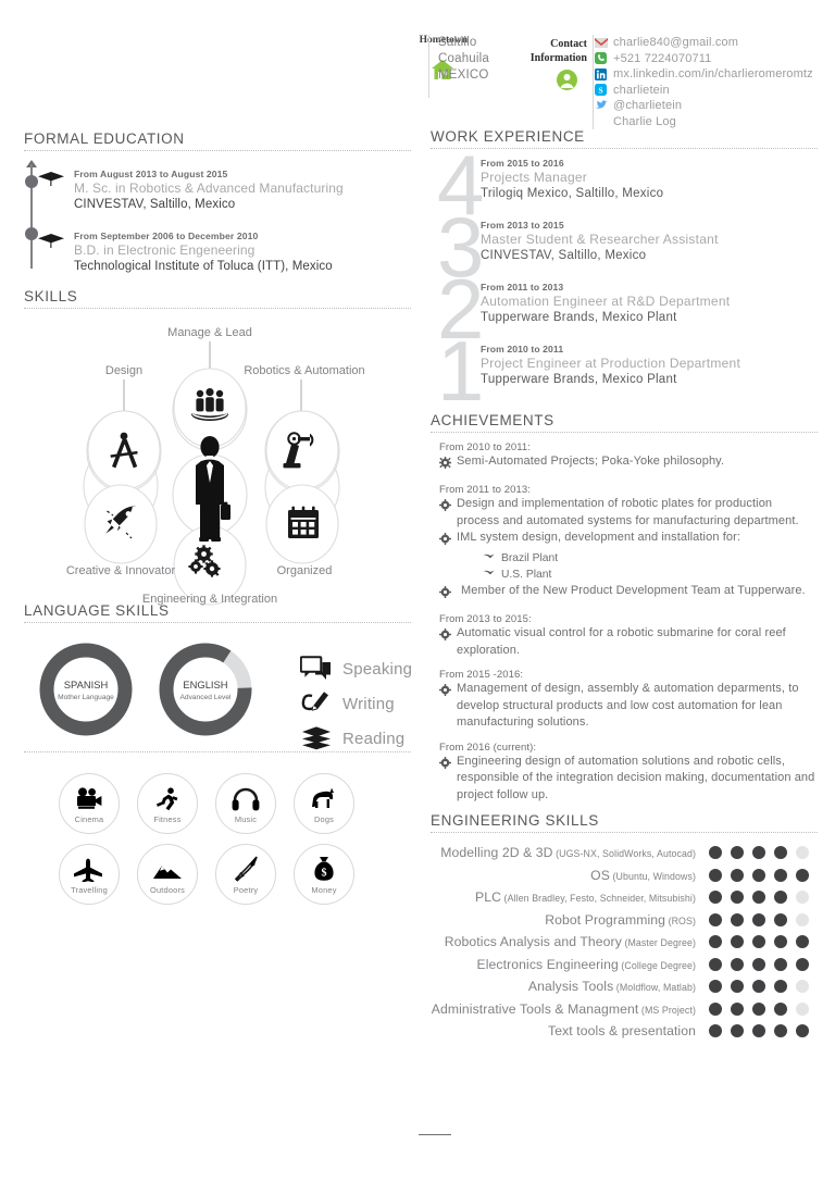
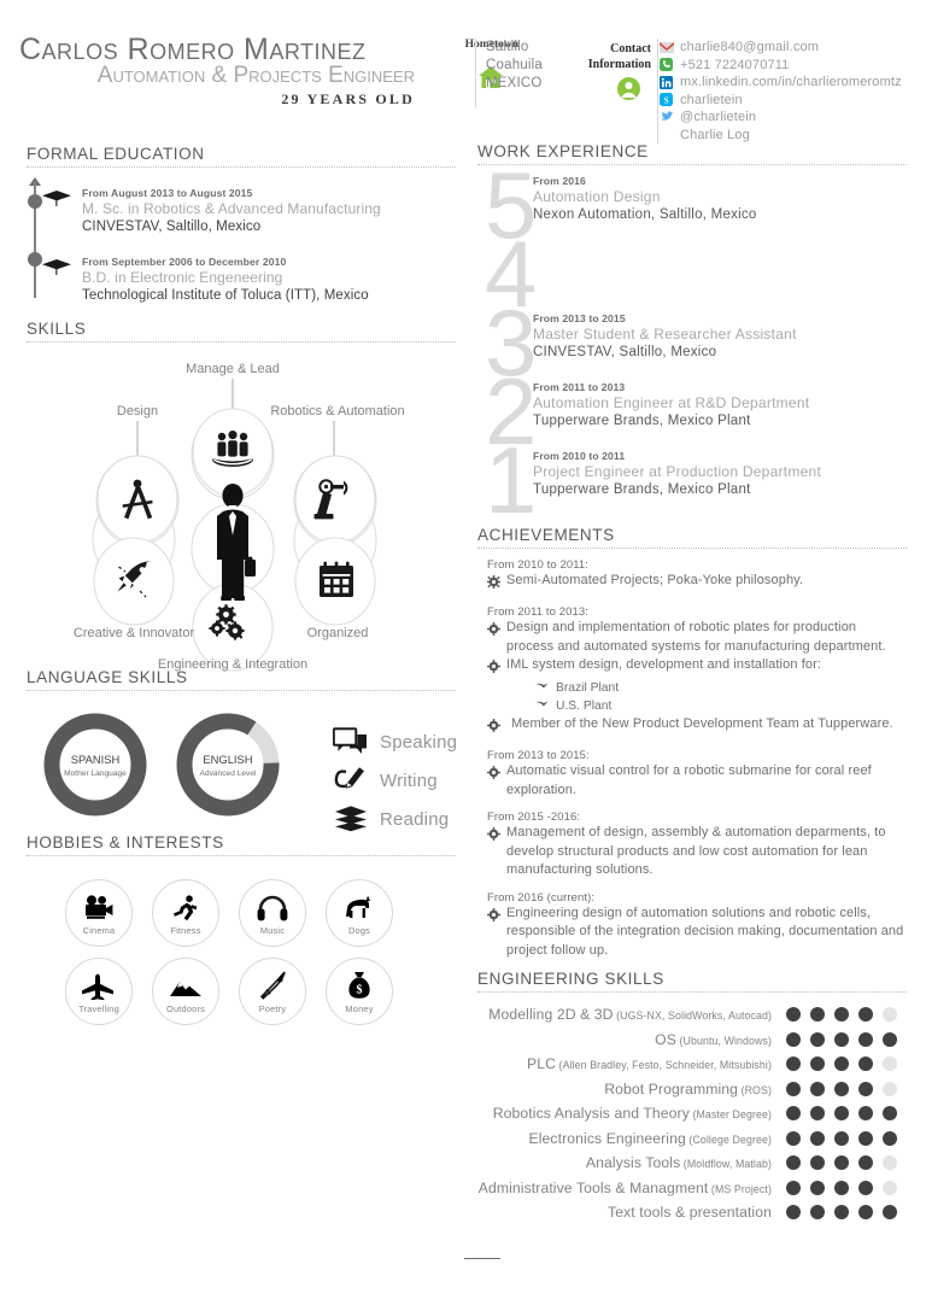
+ Carlos Romero Martinez
+ Automation & Projects Engineer
+ 29 YEARS OLD
  Hometown
  Saltillo
  Coahuila
  MEXICO
  Contact
  Information
  charlie840@gmail.com
  +521 7224070711
  mx.linkedin.com/in/charlieromeromtz
  S
  charlietein
  @charlietein
  Charlie Log
  FORMAL EDUCATION
  From August 2013 to August 2015
  M. Sc. in Robotics & Advanced Manufacturing
  CINVESTAV, Saltillo, Mexico
  From September 2006 to December 2010
  B.D. in Electronic Engeneering
  Technological Institute of Toluca (ITT), Mexico
  SKILLS
  Manage & Lead
  Design
  Robotics & Automation
  Creative & Innovator
  Organized
  Engineering & Integration
  LANGUAGE SKILLS
  SPANISH
  ENGLISH
  Speaking
  Writing
  Reading
+ HOBBIES & INTERESTS
  Cinema
  Fitness
  Music
  Dogs
  Travelling
  Outdoors
  Poetry
  $
  Money
  WORK EXPERIENCE
+ 5
+ From 2016
+ Automation Design
+ Nexon Automation, Saltillo, Mexico
  4
- From 2015 to 2016
- Projects Manager
- Trilogiq Mexico, Saltillo, Mexico
  3
  From 2013 to 2015
  Master Student & Researcher Assistant
  CINVESTAV, Saltillo, Mexico
  2
  From 2011 to 2013
  Automation Engineer at R&D Department
  Tupperware Brands, Mexico Plant
  1
  From 2010 to 2011
  Project Engineer at Production Department
  Tupperware Brands, Mexico Plant
  ACHIEVEMENTS
  From 2010 to 2011:
  Semi-Automated Projects; Poka-Yoke philosophy.
  From 2011 to 2013:
  Design and implementation of robotic plates for production process and automated systems for manufacturing department.
  IML system design, development and installation for:
  Brazil Plant
  U.S. Plant
  Member of the New Product Development Team at Tupperware.
  From 2013 to 2015:
  Automatic visual control for a robotic submarine for coral reef exploration.
  From 2015 -2016:
  Management of design, assembly & automation deparments, to develop structural products and low cost automation for lean manufacturing solutions.
  From 2016 (current):
  Engineering design of automation solutions and robotic cells, responsible of the integration decision making, documentation and project follow up.
  ENGINEERING SKILLS
  Modelling 2D & 3D (UGS-NX, SolidWorks, Autocad)
  OS (Ubuntu, Windows)
  PLC (Allen Bradley, Festo, Schneider, Mitsubishi)
  Robot Programming (ROS)
  Robotics Analysis and Theory (Master Degree)
  Electronics Engineering (College Degree)
  Analysis Tools (Moldflow, Matlab)
  Administrative Tools & Managment (MS Project)
  Text tools & presentation
